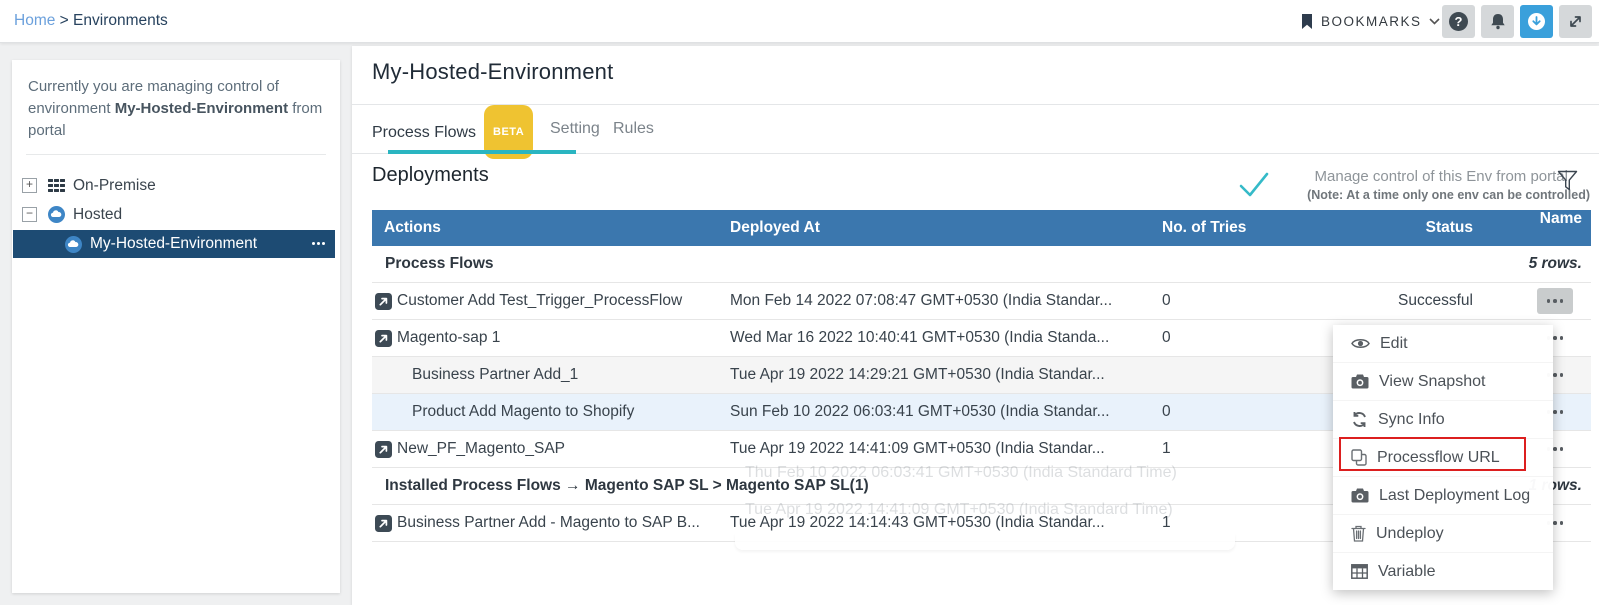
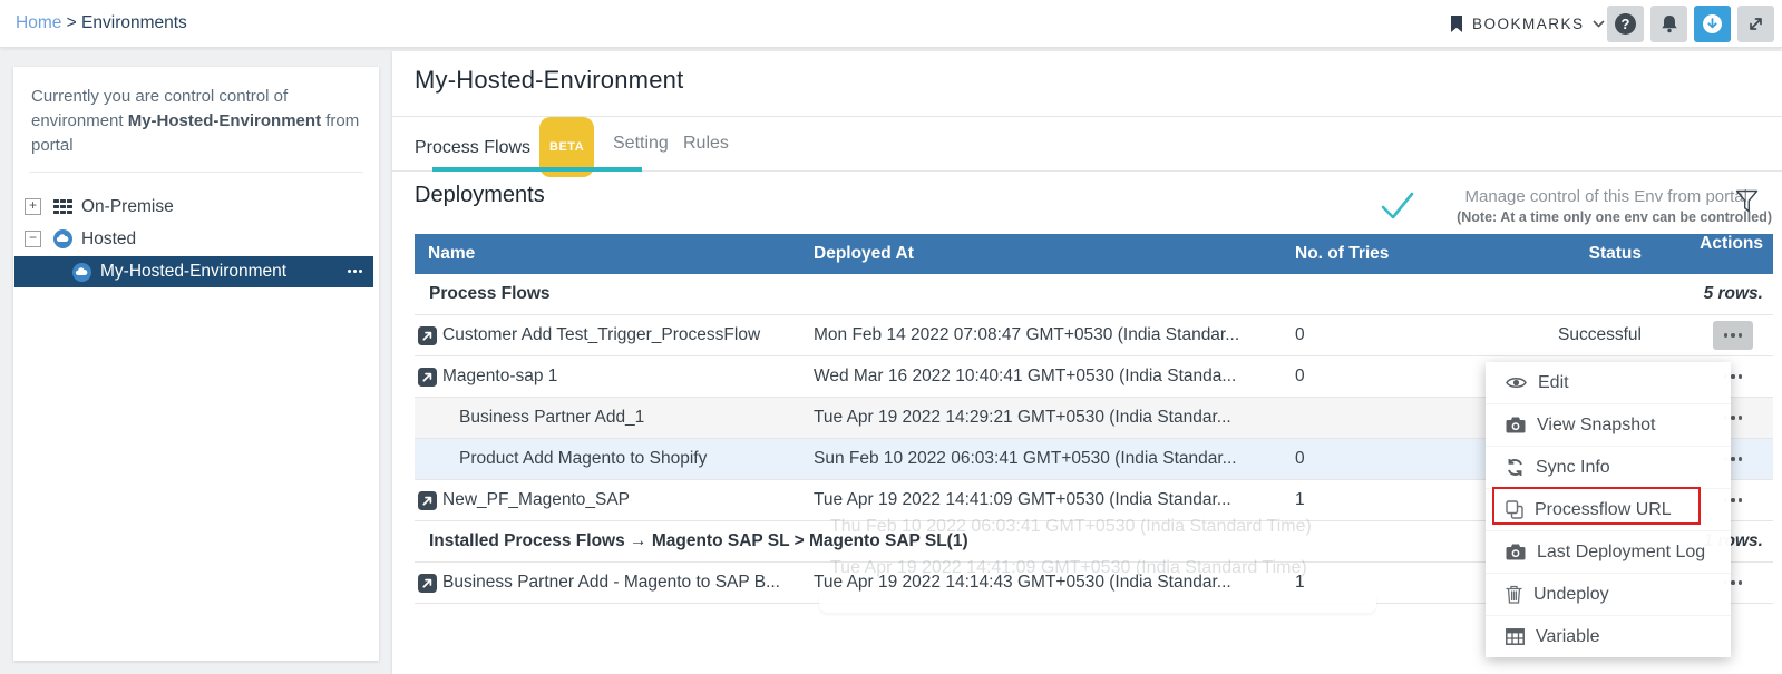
  Home > Environments
  BOOKMARKS
  ?
- Currently you are managing control of environment My-Hosted-Environment from portal
+ Currently you are control control of environment My-Hosted-Environment from portal
  +
  On-Premise
  −
  Hosted
  My-Hosted-Environment
  My-Hosted-Environment
  Process Flows BETA
  Setting
  Rules
  Manage control of this Env from portal
  (Note: At a time only one env can be controlled)
  Deployments
- Actions
+ Name
  Deployed At
  No. of Tries
  Status
- Name
+ Actions
  Process Flows
  5 rows.
  Customer Add Test_Trigger_ProcessFlow
  Mon Feb 14 2022 07:08:47 GMT+0530 (India Standar...
  0
  Successful
  Magento-sap 1
  Wed Mar 16 2022 10:40:41 GMT+0530 (India Standa...
  0
  Business Partner Add_1
  Tue Apr 19 2022 14:29:21 GMT+0530 (India Standar...
  Product Add Magento to Shopify
  Sun Feb 10 2022 06:03:41 GMT+0530 (India Standar...
  0
  New_PF_Magento_SAP
  Tue Apr 19 2022 14:41:09 GMT+0530 (India Standar...
  1
  Installed Process Flows → Magento SAP SL > Magento SAP SL(1)
  Business Partner Add - Magento to SAP B...
  Tue Apr 19 2022 14:14:43 GMT+0530 (India Standar...
  1
  Thu Feb 10 2022 06:03:41 GMT+0530 (India Standard Time)
  Tue Apr 19 2022 14:41:09 GMT+0530 (India Standard Time)
  Edit
  View Snapshot
  Sync Info
  Processflow URL
  Last Deployment Log
  Undeploy
  Variable
